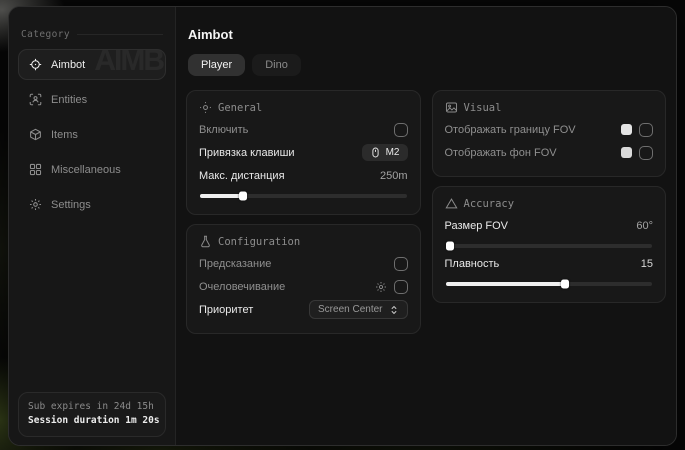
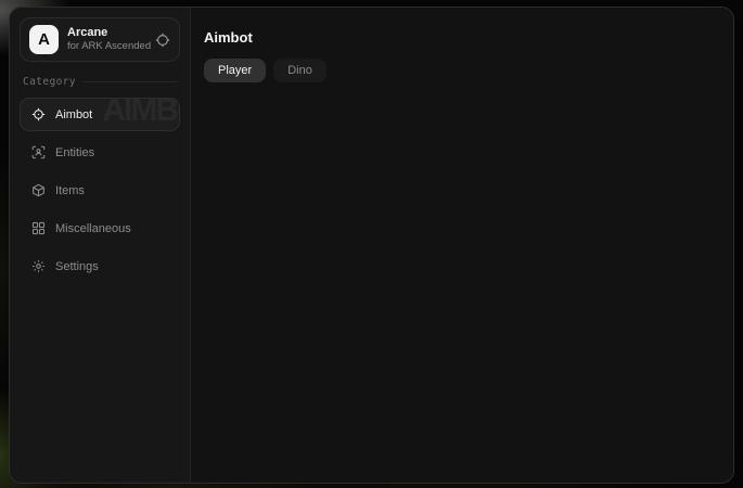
+ A
+ Arcane
+ for ARK Ascended
  Category
  Aimbot
  Entities
  Items
  Miscellaneous
  Settings
- Sub expires in 24d 15h
- Session duration 1m 20s
  Aimbot
  Player
  Dino
- General
- Включить
- Привязка клавиши
- M2
- Макс. дистанция
- 250m
- Configuration
- Предсказание
- Очеловечивание
- Приоритет
- Screen Center
- Visual
- Отображать границу FOV
- Отображать фон FOV
- Accuracy
- Размер FOV
- 60°
- Плавность
- 15
